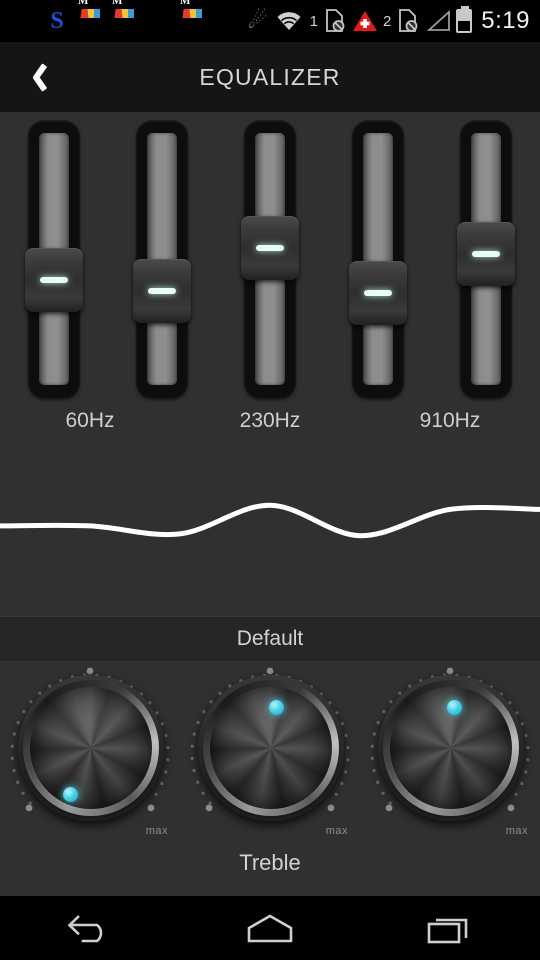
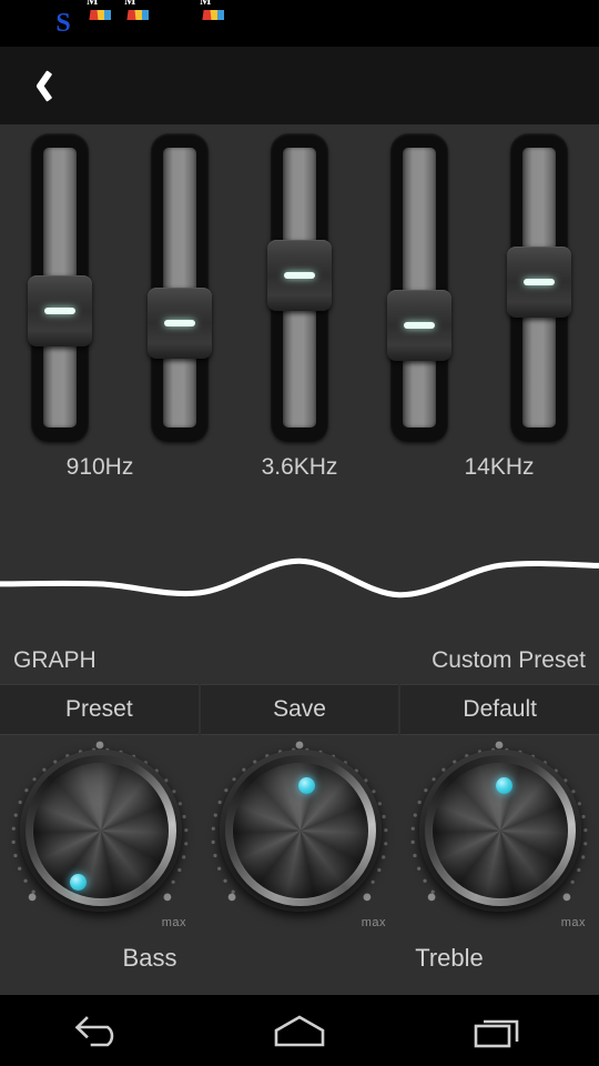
  S
  M
  M
  M
- ☄
- 1
- 2
- 5:19
- EQUALIZER
- 60Hz
- 230Hz
  910Hz
+ 3.6KHz
+ 14KHz
+ GRAPH
+ Custom Preset
+ Preset
+ Save
  Default
  max
  max
  max
+ Bass
  Treble
